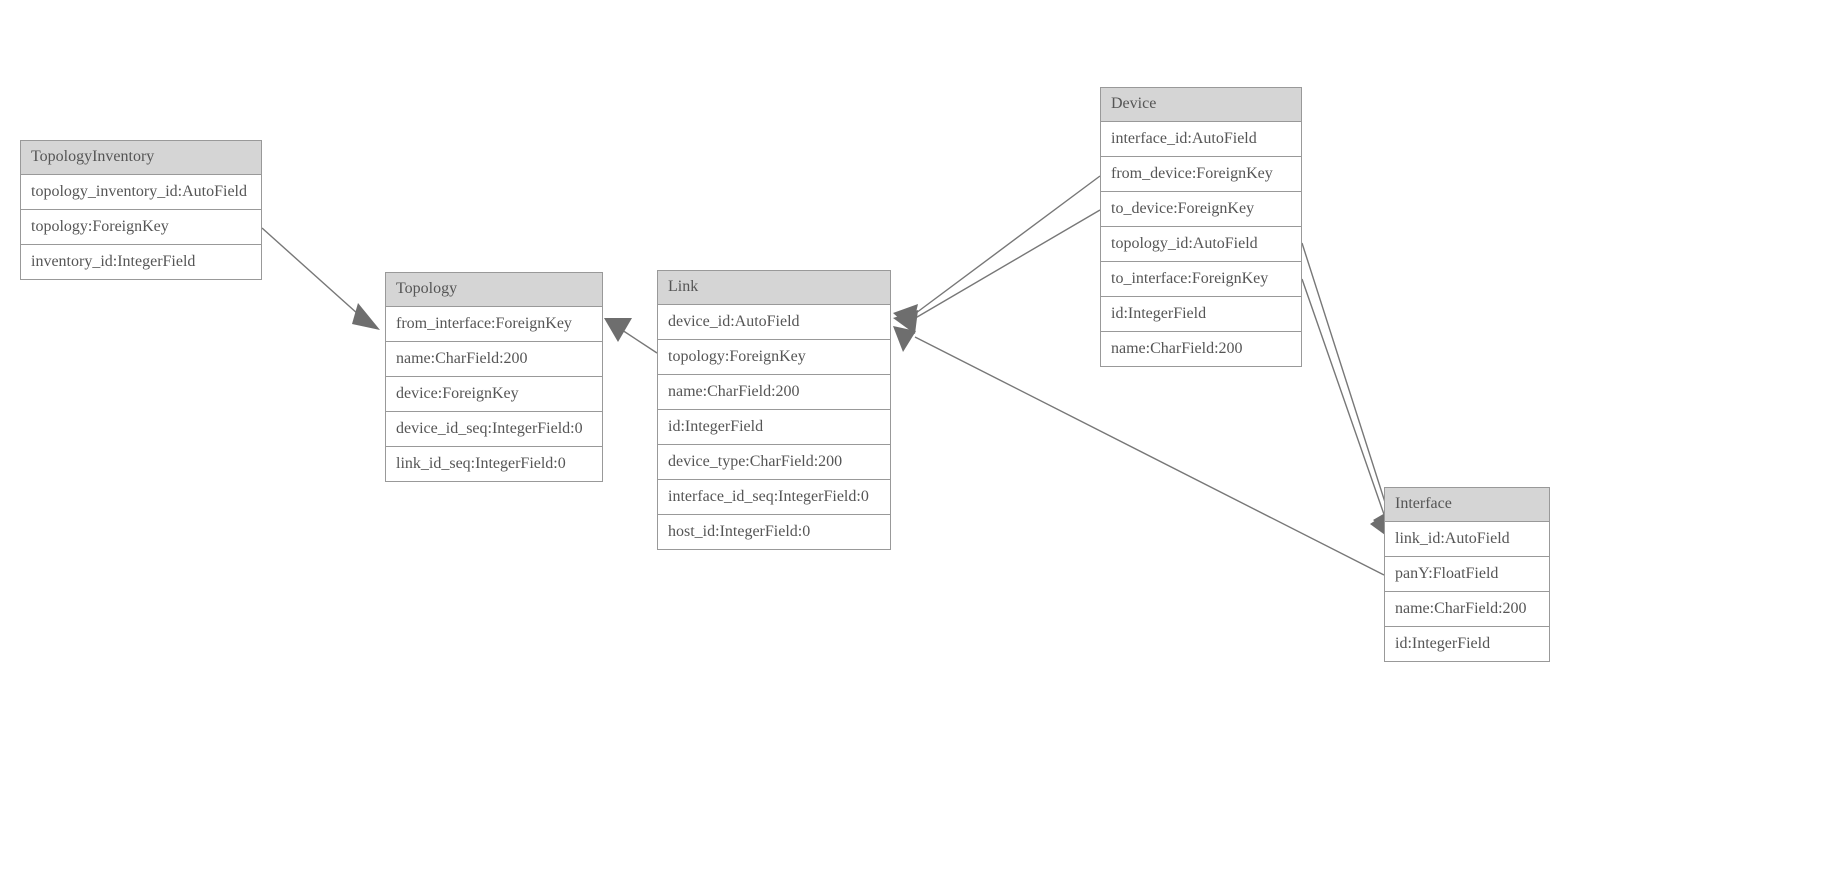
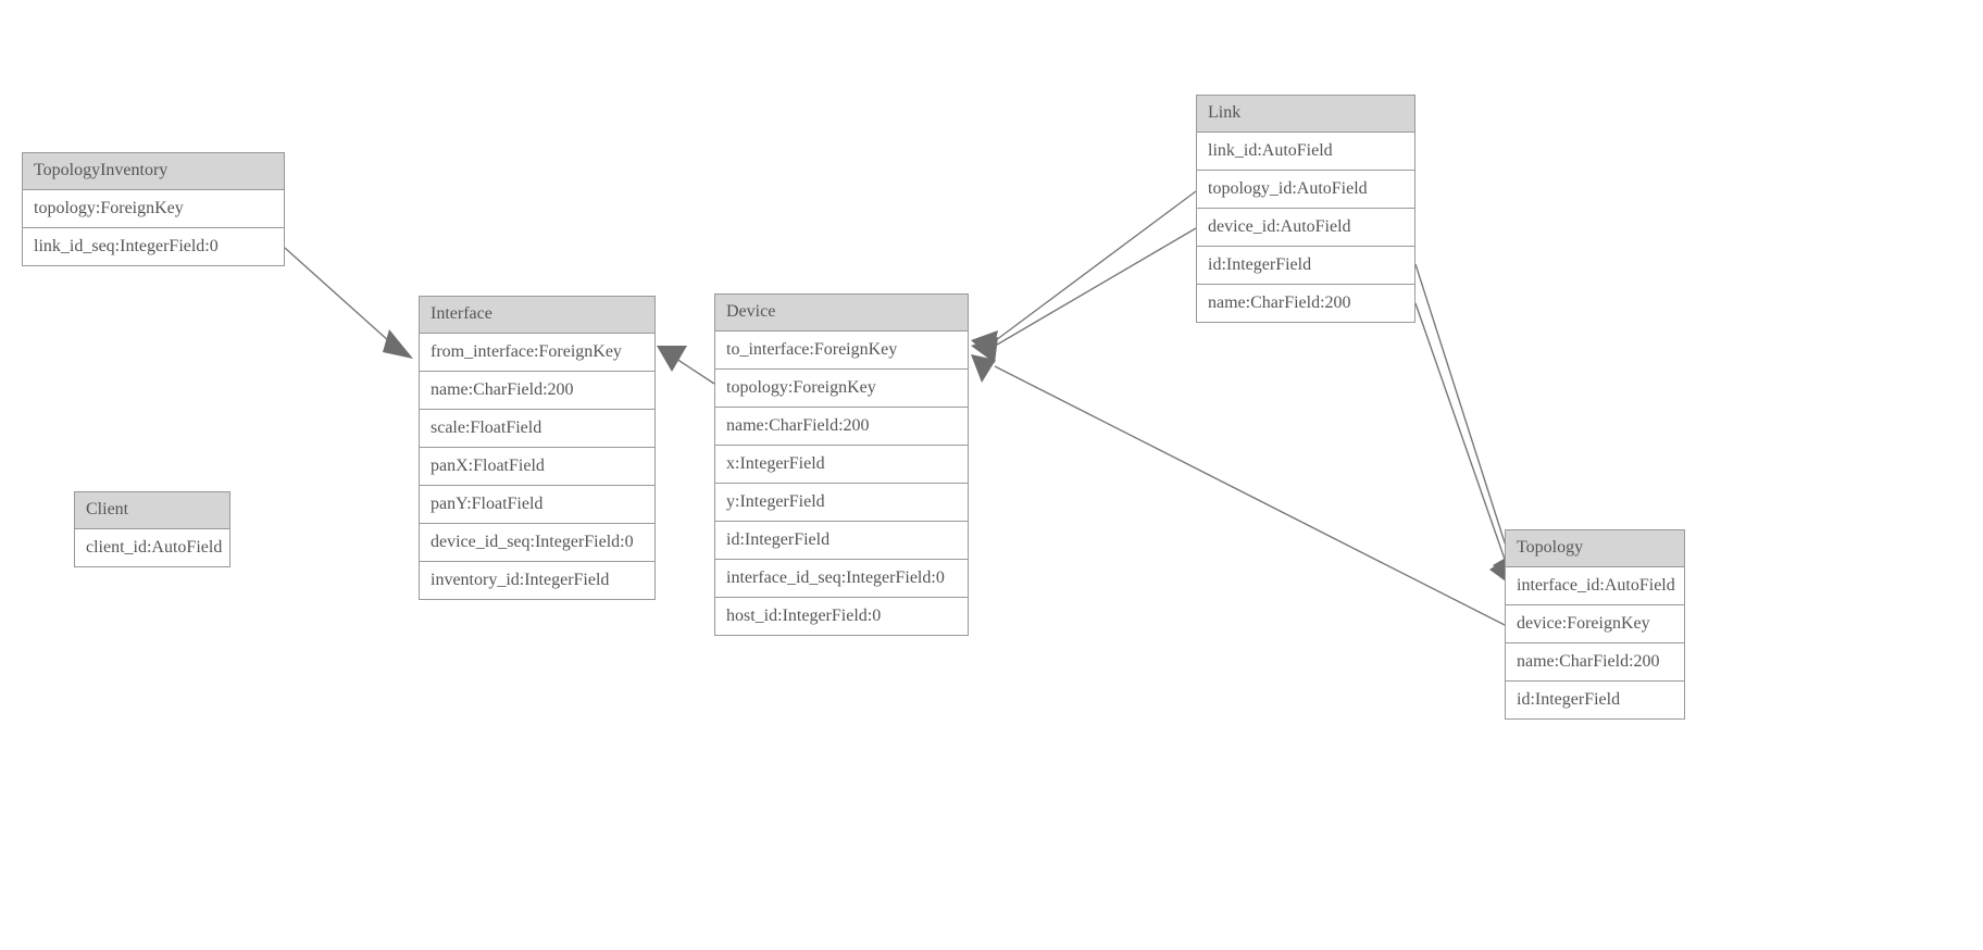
  TopologyInventory
- topology_inventory_id:AutoField
  topology:ForeignKey
- inventory_id:IntegerField
+ link_id_seq:IntegerField:0
+ Client
+ client_id:AutoField
- Topology
+ Interface
  from_interface:ForeignKey
  name:CharField:200
+ scale:FloatField
+ panX:FloatField
- device:ForeignKey
+ panY:FloatField
  device_id_seq:IntegerField:0
- link_id_seq:IntegerField:0
+ inventory_id:IntegerField
- Link
+ Device
- device_id:AutoField
+ to_interface:ForeignKey
  topology:ForeignKey
  name:CharField:200
+ x:IntegerField
+ y:IntegerField
  id:IntegerField
- device_type:CharField:200
  interface_id_seq:IntegerField:0
  host_id:IntegerField:0
- Device
+ Link
- interface_id:AutoField
+ link_id:AutoField
- from_device:ForeignKey
- to_device:ForeignKey
  topology_id:AutoField
- to_interface:ForeignKey
+ device_id:AutoField
  id:IntegerField
  name:CharField:200
- Interface
+ Topology
- link_id:AutoField
+ interface_id:AutoField
- panY:FloatField
+ device:ForeignKey
  name:CharField:200
  id:IntegerField
